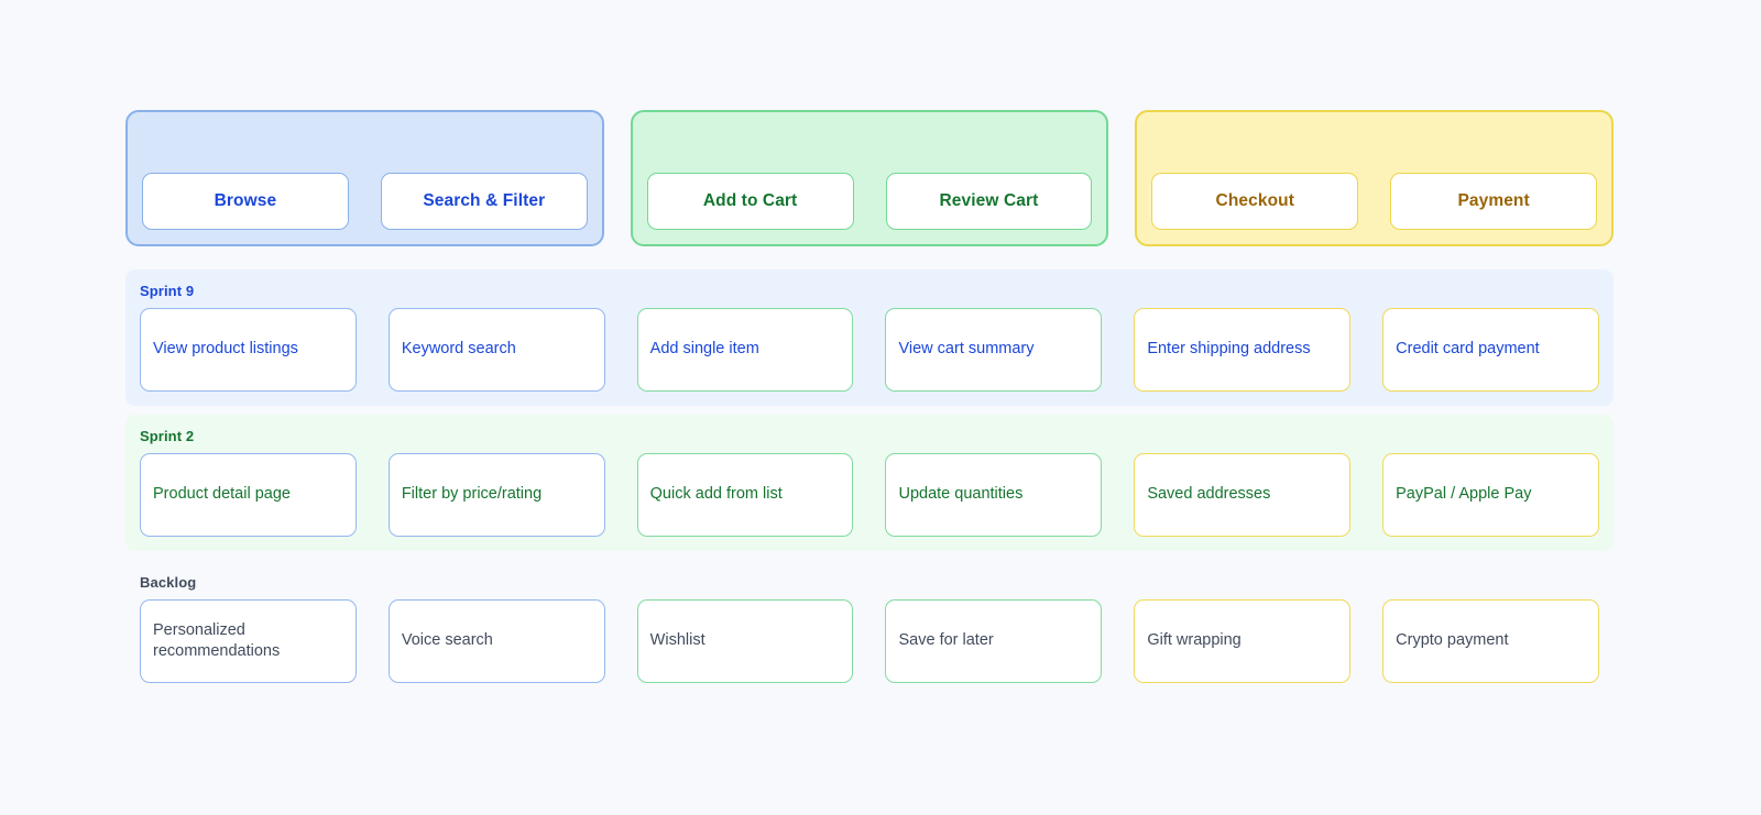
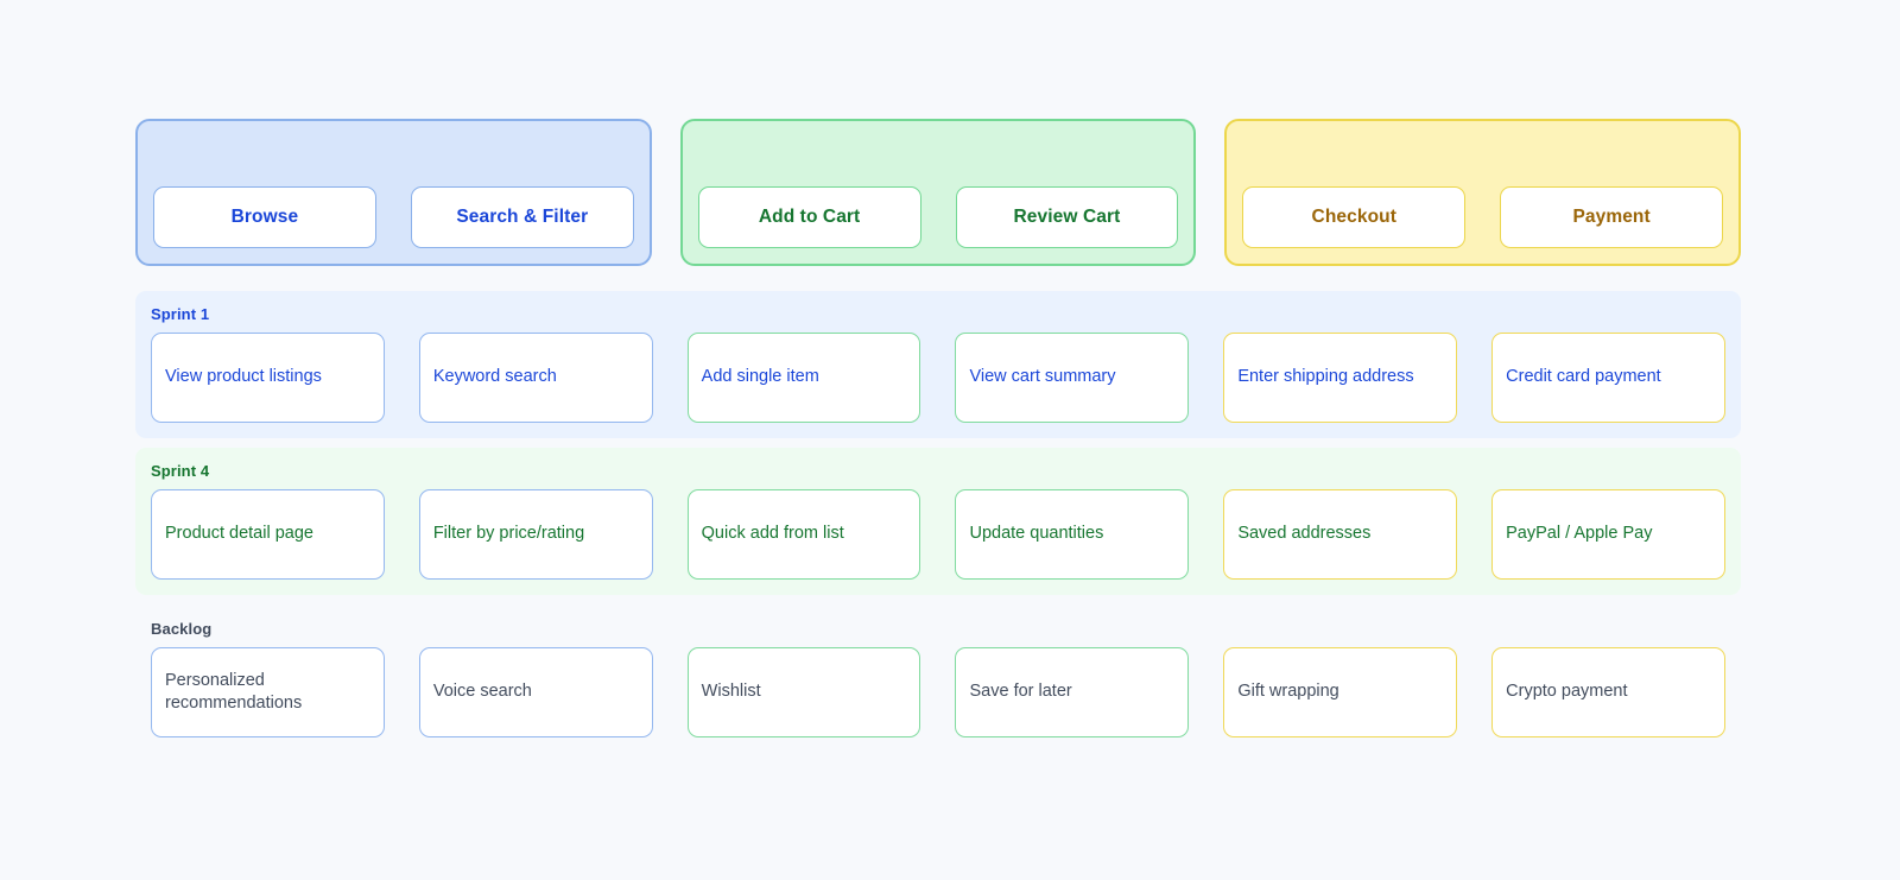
  Browse
  Search & Filter
  Add to Cart
  Review Cart
  Checkout
  Payment
- Sprint 9
+ Sprint 1
  View product listings
  Keyword search
  Add single item
  View cart summary
  Enter shipping address
  Credit card payment
- Sprint 2
+ Sprint 4
  Product detail page
  Filter by price/rating
  Quick add from list
  Update quantities
  Saved addresses
  PayPal / Apple Pay
  Backlog
  Personalized recommendations
  Voice search
  Wishlist
  Save for later
  Gift wrapping
  Crypto payment
